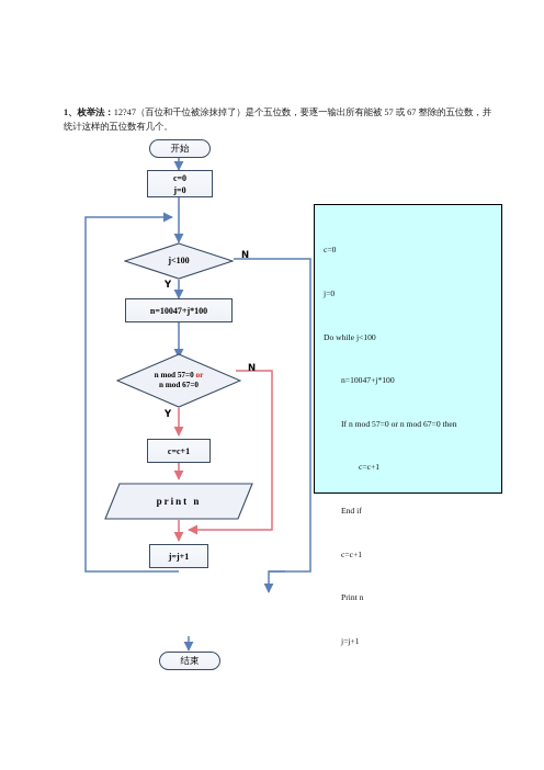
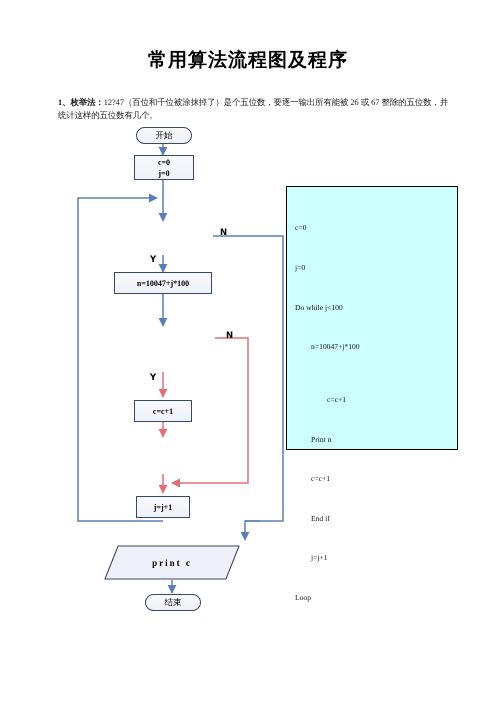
+ 常用算法流程图及程序
- 1、枚举法：12?47（百位和千位被涂抹掉了）是个五位数，要逐一输出所有能被 57 或 67 整除的五位数，并统计这样的五位数有几个。
+ 1、枚举法：12?47（百位和千位被涂抹掉了）是个五位数，要逐一输出所有能被 26 或 67 整除的五位数，并统计这样的五位数有几个。
  c=0
  j=0
  Do while j<100
  n=10047+j*100
- If n mod 57=0 or n mod 67=0 then
  c=c+1
- End if
+ Print n
  c=c+1
- Print n
+ End if
  j=j+1
+ Loop
  开始
  c=0
  j=0
- j<100
  N
  Y
  n=10047+j*100
- n mod 57=0 or
- n mod 67=0
  N
  Y
  c=c+1
- print n
  j=j+1
+ print c
  结束
